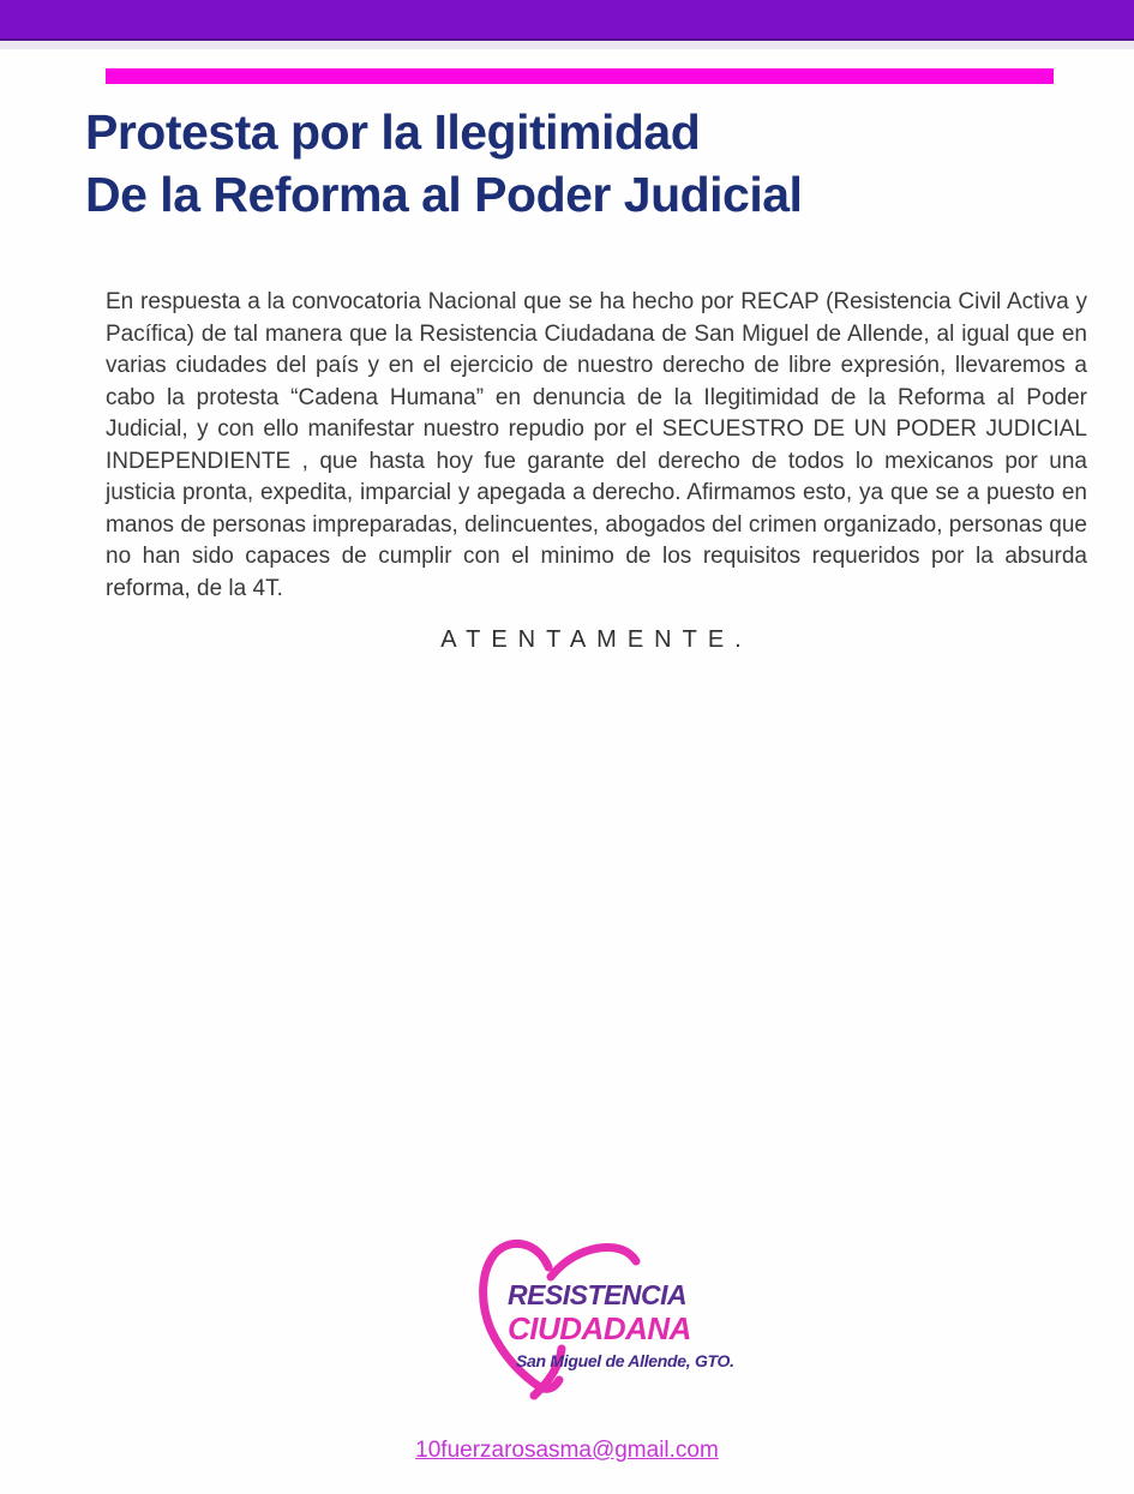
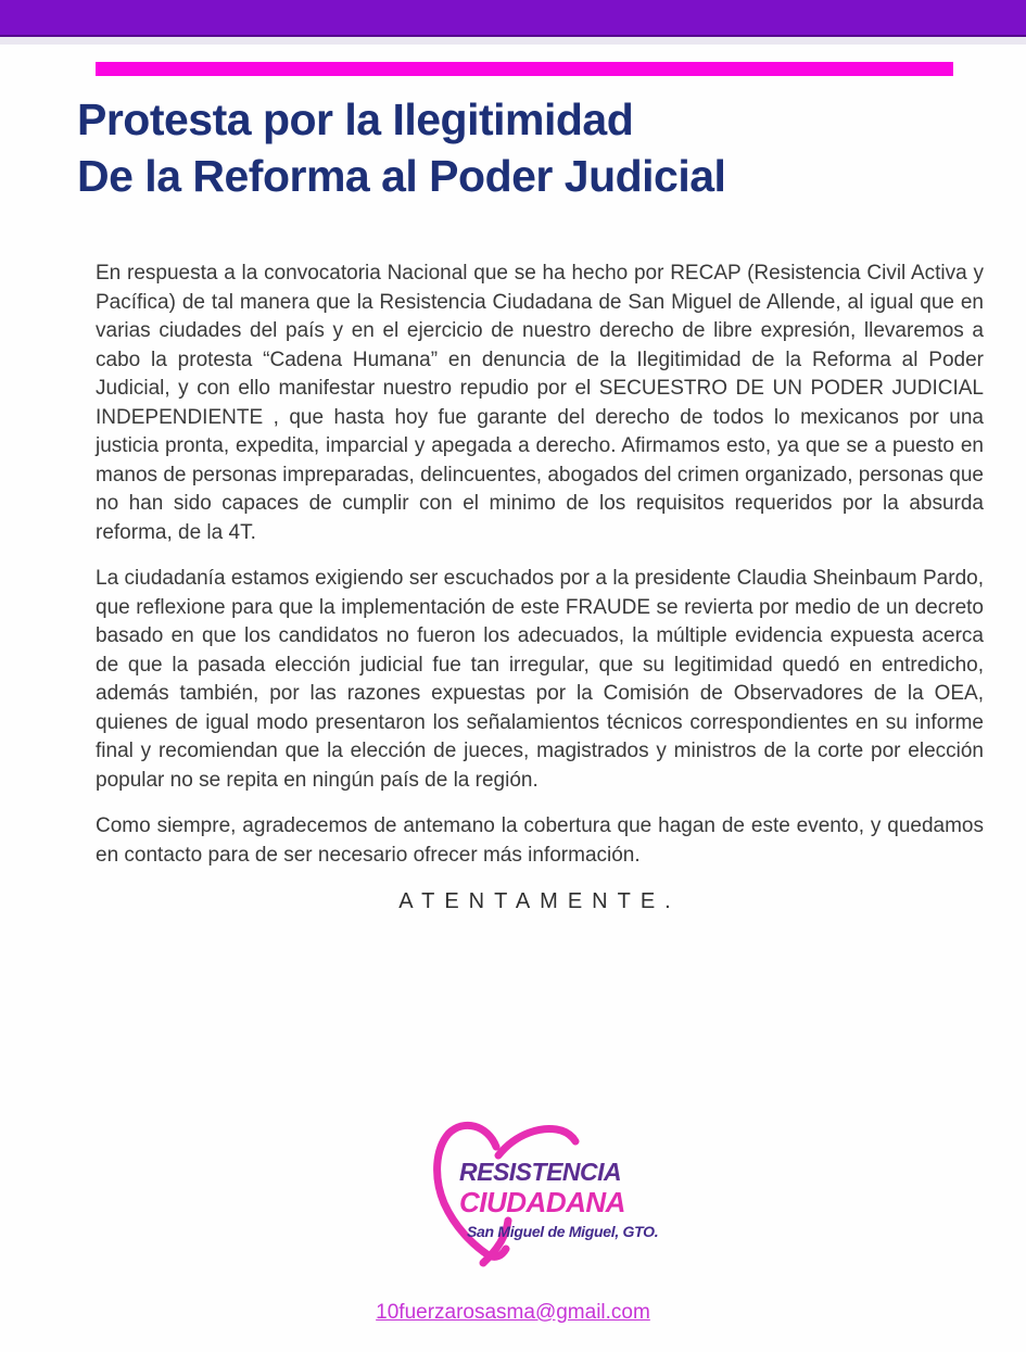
  Protesta por la Ilegitimidad
  De la Reforma al Poder Judicial
  En respuesta a la convocatoria Nacional que se ha hecho por RECAP (Resistencia Civil Activa y Pacífica) de tal manera que la Resistencia Ciudadana de San Miguel de Allende, al igual que en varias ciudades del país y en el ejercicio de nuestro derecho de libre expresión, llevaremos a cabo la protesta “Cadena Humana” en denuncia de la Ilegitimidad de la Reforma al Poder Judicial, y con ello manifestar nuestro repudio por el SECUESTRO DE UN PODER JUDICIAL INDEPENDIENTE , que hasta hoy fue garante del derecho de todos lo mexicanos por una justicia pronta, expedita, imparcial y apegada a derecho. Afirmamos esto, ya que se a puesto en manos de personas impreparadas, delincuentes, abogados del crimen organizado, personas que no han sido capaces de cumplir con el minimo de los requisitos requeridos por la absurda reforma, de la 4T.
+ La ciudadanía estamos exigiendo ser escuchados por a la presidente Claudia Sheinbaum Pardo, que reflexione para que la implementación de este FRAUDE se revierta por medio de un decreto basado en que los candidatos no fueron los adecuados, la múltiple evidencia expuesta acerca de que la pasada elección judicial fue tan irregular, que su legitimidad quedó en entredicho, además también, por las razones expuestas por la Comisión de Observadores de la OEA, quienes de igual modo presentaron los señalamientos técnicos correspondientes en su informe final y recomiendan que la elección de jueces, magistrados y ministros de la corte por elección popular no se repita en ningún país de la región.
+ Como siempre, agradecemos de antemano la cobertura que hagan de este evento, y quedamos en contacto para de ser necesario ofrecer más información.
  ATENTAMENTE.
  RESISTENCIA
  CIUDADANA
- San Miguel de Allende, GTO.
+ San Miguel de Miguel, GTO.
  10fuerzarosasma@gmail.com
